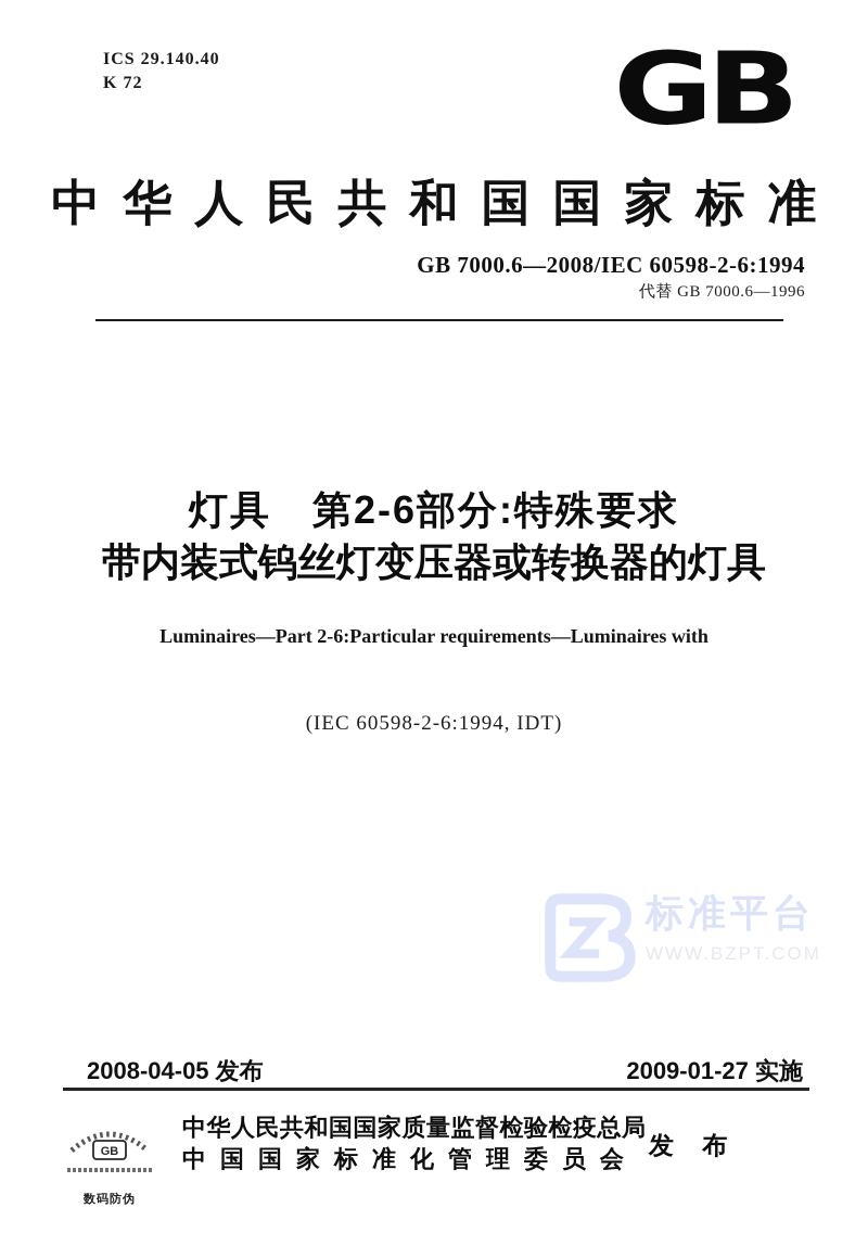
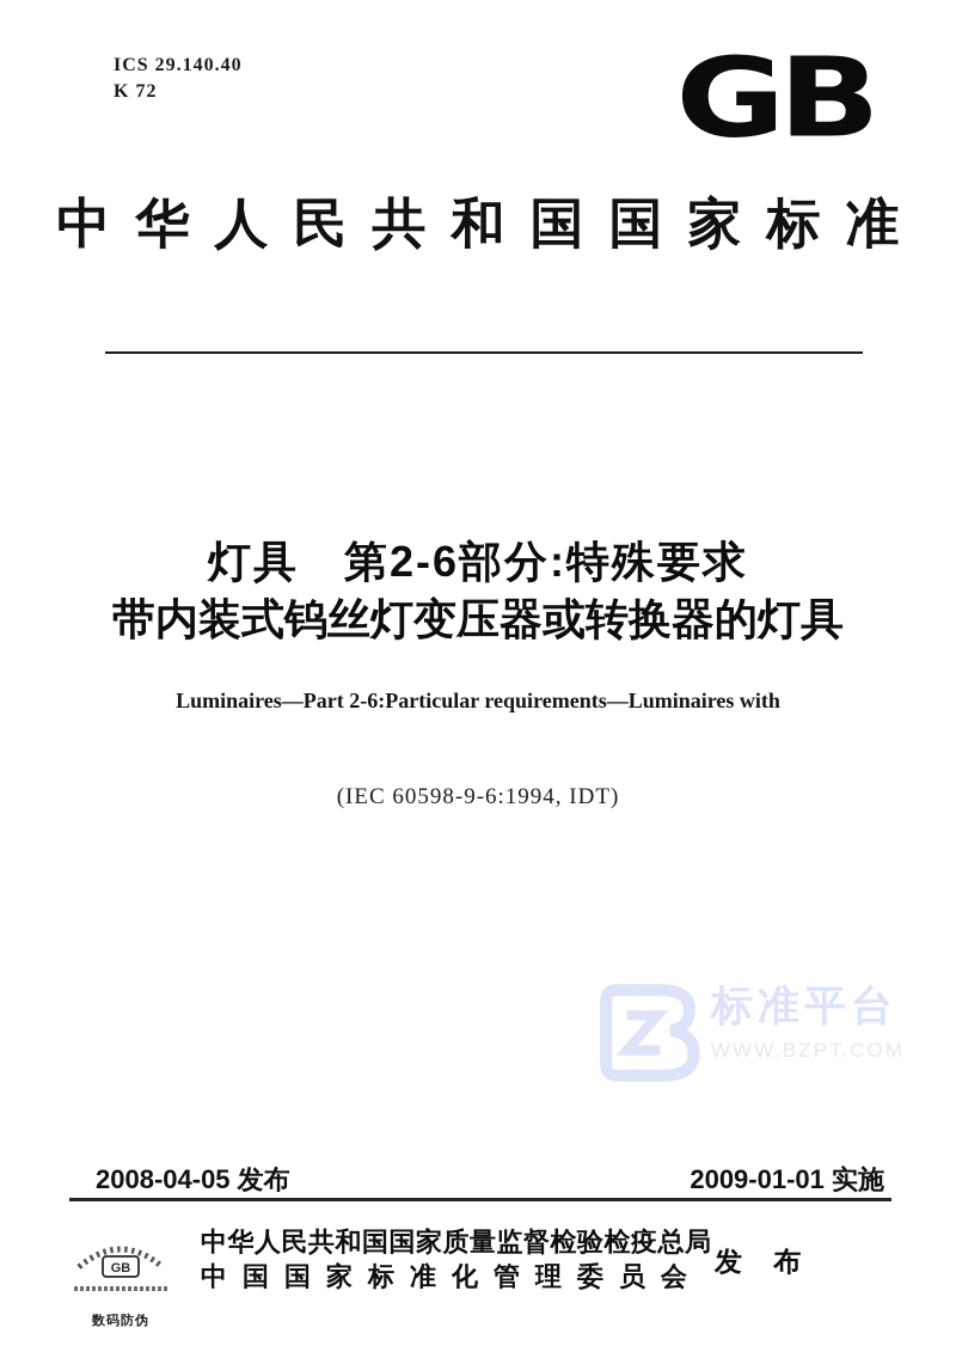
  ICS 29.140.40
  K 72
  GB
  中华人民共和国国家标准
- GB 7000.6—2008/IEC 60598-2-6:1994
- 代替 GB 7000.6—1996
  灯具 第2-6部分:特殊要求
  带内装式钨丝灯变压器或转换器的灯具
  Luminaires—Part 2-6:Particular requirements—Luminaires with
- (IEC 60598-2-6:1994, IDT)
+ (IEC 60598-9-6:1994, IDT)
  标准平台
  WWW.BZPT.COM
  2008-04-05 发布
- 2009-01-27 实施
+ 2009-01-01 实施
  中华人民共和国国家质量监督检验检疫总局
  中国国家标准化管理委员会
  发 布
  GB
  数码防伪
